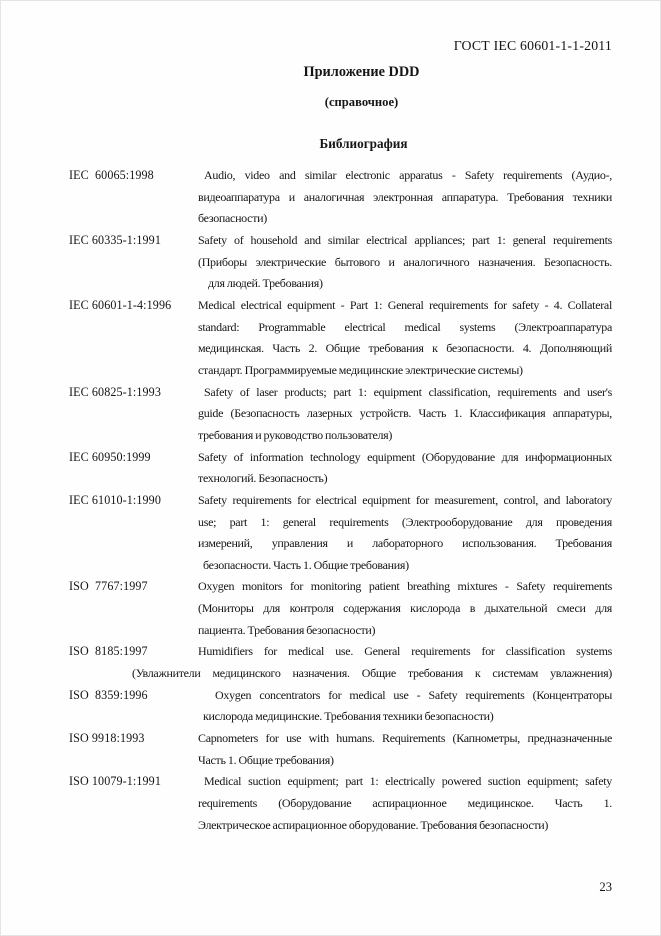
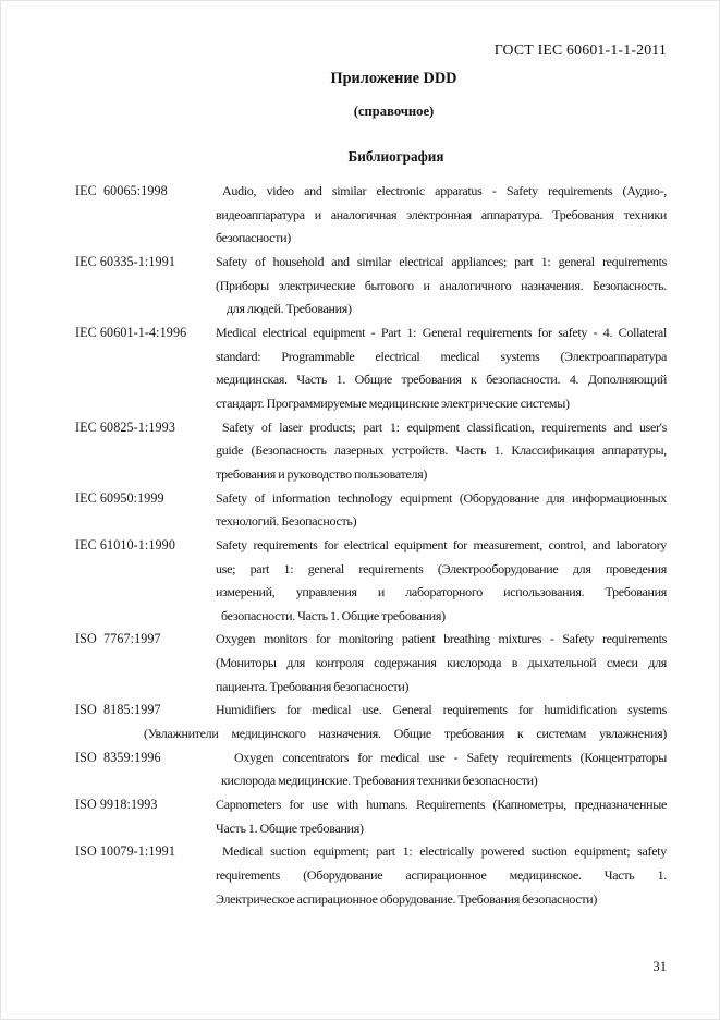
  ГОСТ IEC 60601-1-1-2011
  Приложение DDD
  (справочное)
  Библиография
  IEC 60065:1998
  Audio, video and similar electronic apparatus - Safety requirements (Аудио-,
  видеоаппаратура и аналогичная электронная аппаратура. Требования техники
  безопасности)
  IEC 60335-1:1991
  Safety of household and similar electrical appliances; part 1: general requirements
  (Приборы электрические бытового и аналогичного назначения. Безопасность.
  для людей. Требования)
  IEC 60601-1-4:1996
  Medical electrical equipment - Part 1: General requirements for safety - 4. Collateral
  standard: Programmable electrical medical systems (Электроаппаратура
- медицинская. Часть 2. Общие требования к безопасности. 4. Дополняющий
+ медицинская. Часть 1. Общие требования к безопасности. 4. Дополняющий
  стандарт. Программируемые медицинские электрические системы)
  IEC 60825-1:1993
  Safety of laser products; part 1: equipment classification, requirements and user's
  guide (Безопасность лазерных устройств. Часть 1. Классификация аппаратуры,
  требования и руководство пользователя)
  IEC 60950:1999
  Safety of information technology equipment (Оборудование для информационных
  технологий. Безопасность)
  IEC 61010-1:1990
  Safety requirements for electrical equipment for measurement, control, and laboratory
  use; part 1: general requirements (Электрооборудование для проведения
  измерений, управления и лабораторного использования. Требования
  безопасности. Часть 1. Общие требования)
  ISO 7767:1997
  Oxygen monitors for monitoring patient breathing mixtures - Safety requirements
  (Мониторы для контроля содержания кислорода в дыхательной смеси для
  пациента. Требования безопасности)
  ISO 8185:1997
- Humidifiers for medical use. General requirements for classification systems
+ Humidifiers for medical use. General requirements for humidification systems
  (Увлажнители медицинского назначения. Общие требования к системам увлажнения)
  ISO 8359:1996
  Oxygen concentrators for medical use - Safety requirements (Концентраторы
  кислорода медицинские. Требования техники безопасности)
  ISO 9918:1993
  Capnometers for use with humans. Requirements (Капнометры, предназначенные
  Часть 1. Общие требования)
  ISO 10079-1:1991
  Medical suction equipment; part 1: electrically powered suction equipment; safety
  requirements (Оборудование аспирационное медицинское. Часть 1.
  Электрическое аспирационное оборудование. Требования безопасности)
- 23
+ 31
